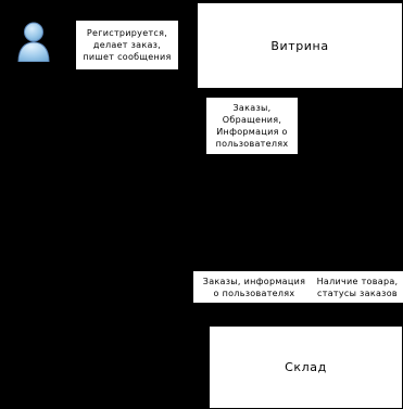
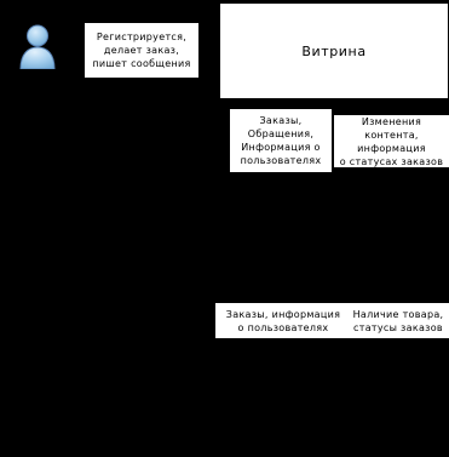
  Регистрируется,
  делает заказ,
  пишет сообщения
  Витрина
  Заказы,
  Обращения,
  Информация о
  пользователях
+ Изменения
+ контента, информация
+ о статусах заказов
  Заказы, информация
  о пользователях
  Наличие товара,
  статусы заказов
- Склад
